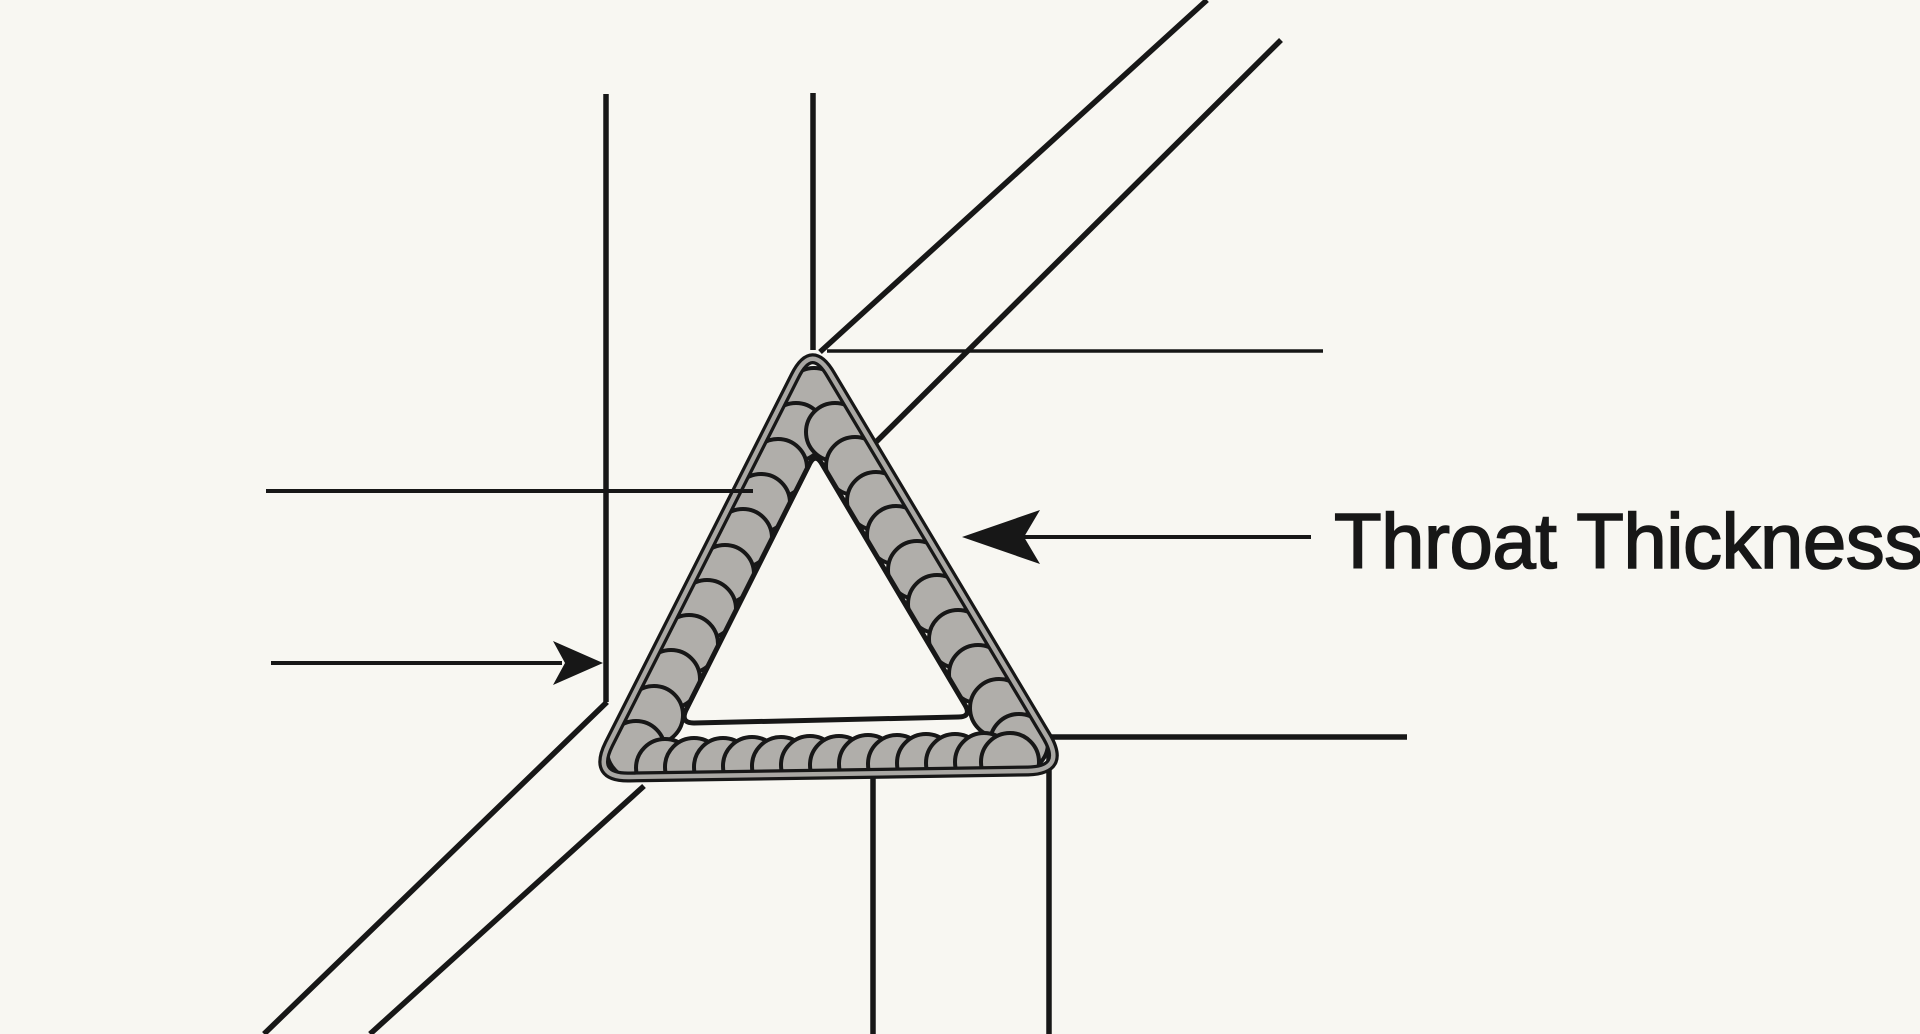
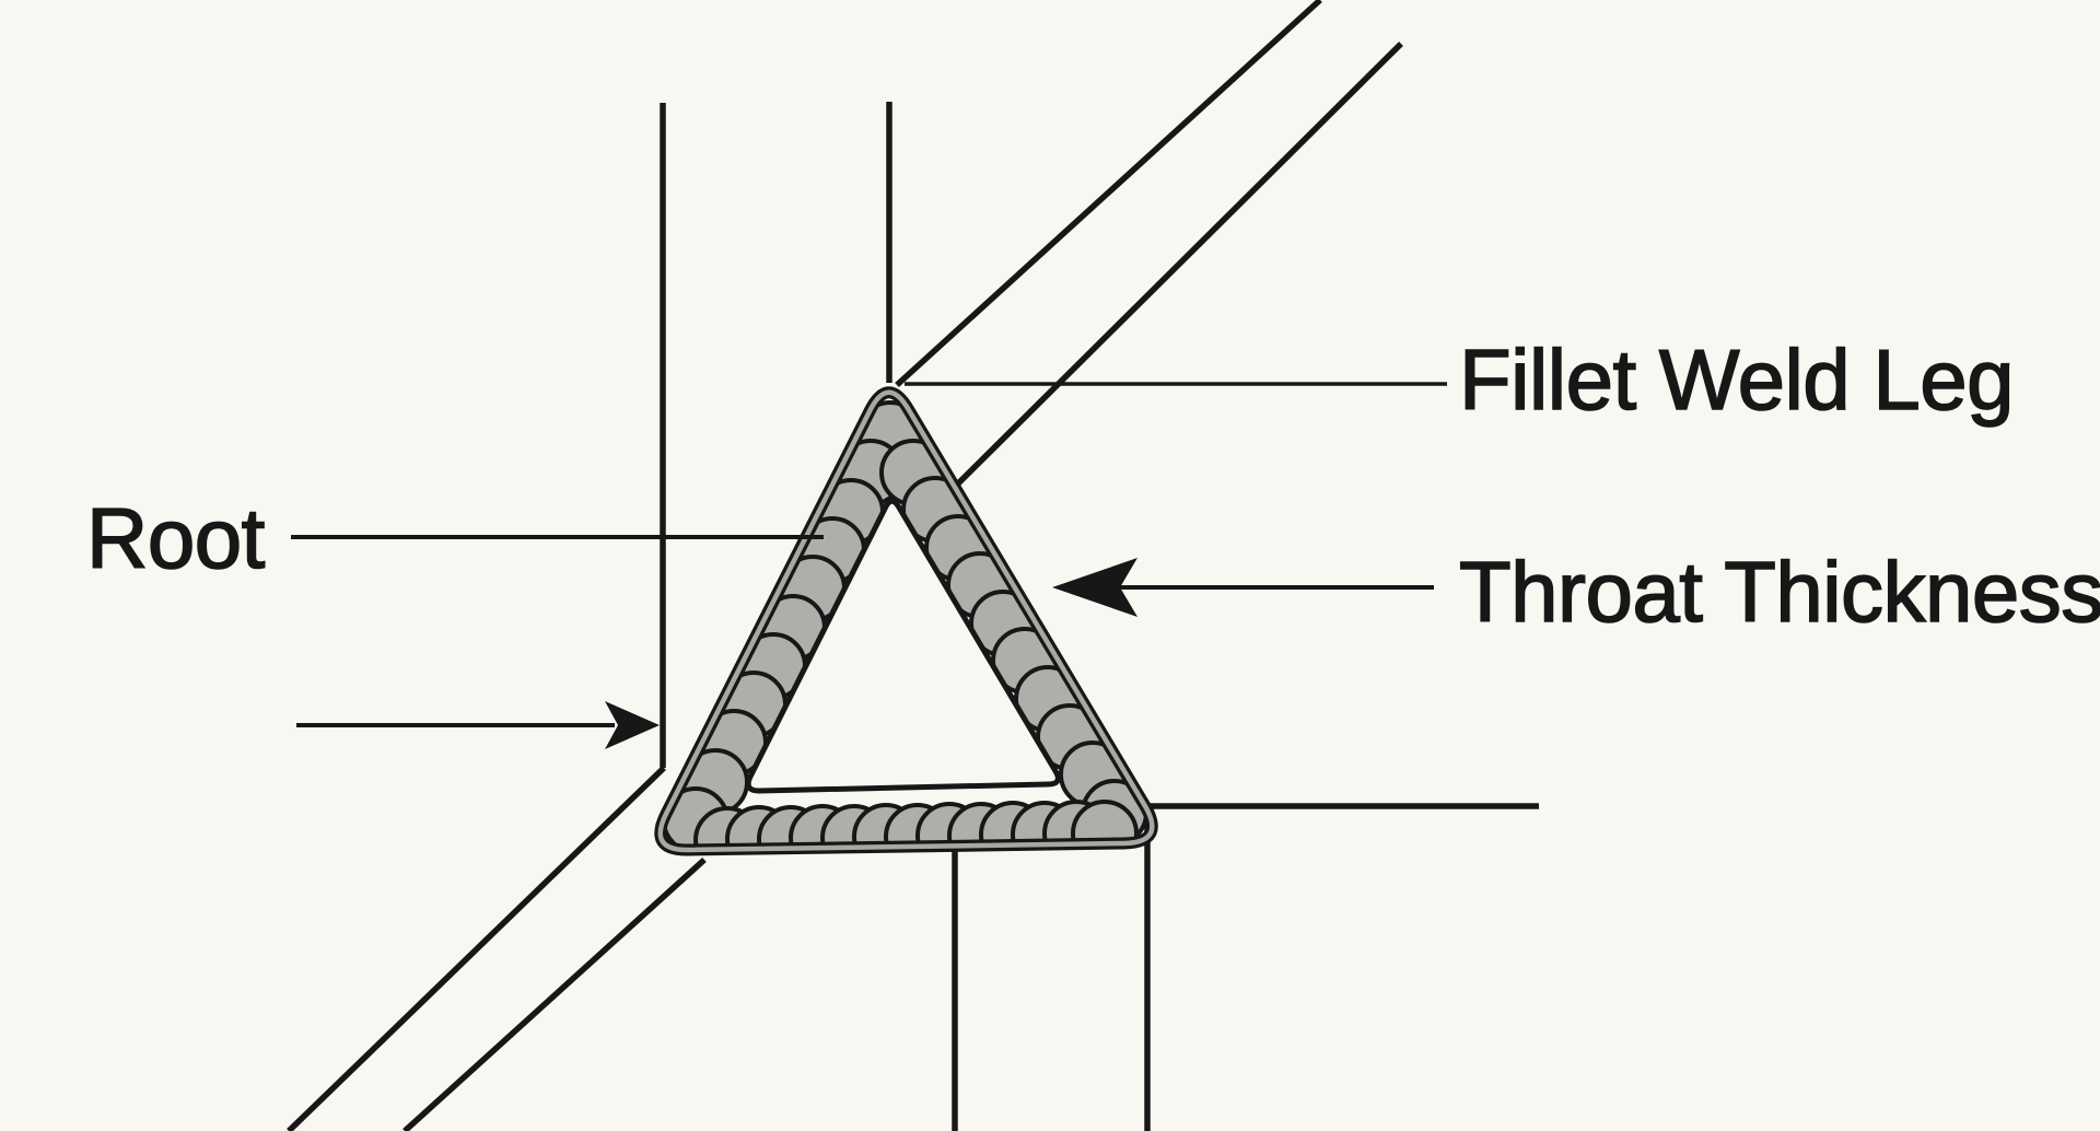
+ Root
+ Fillet Weld Leg
  Throat Thickness
